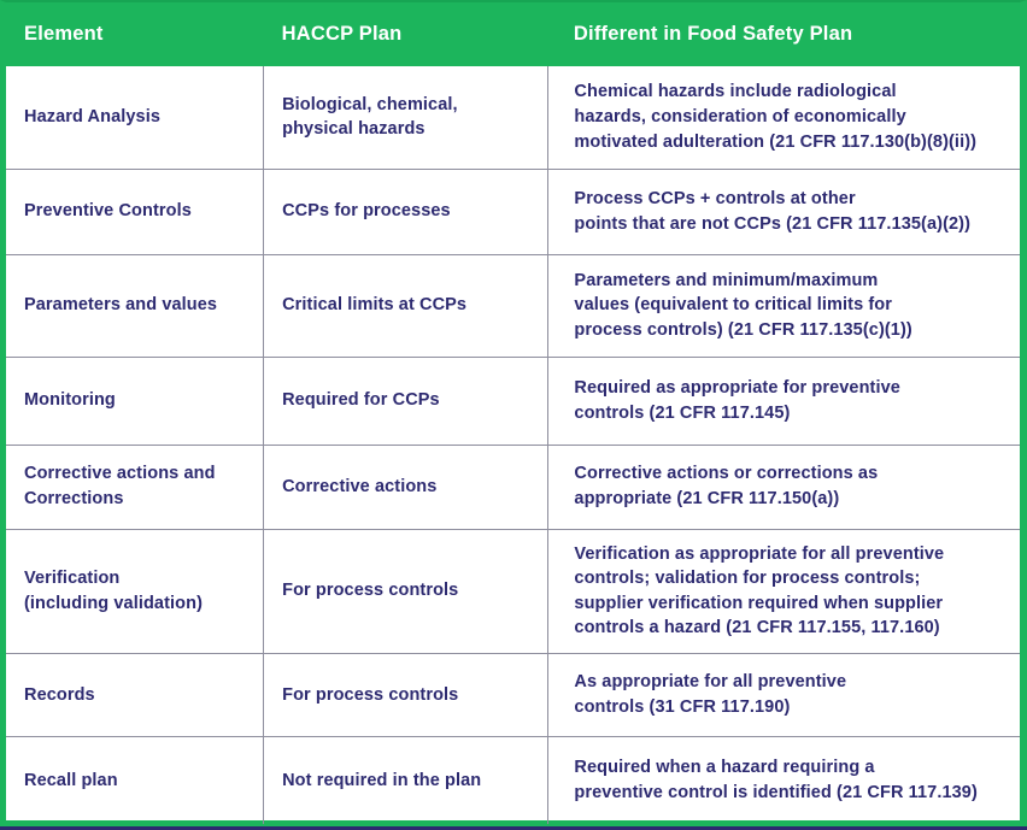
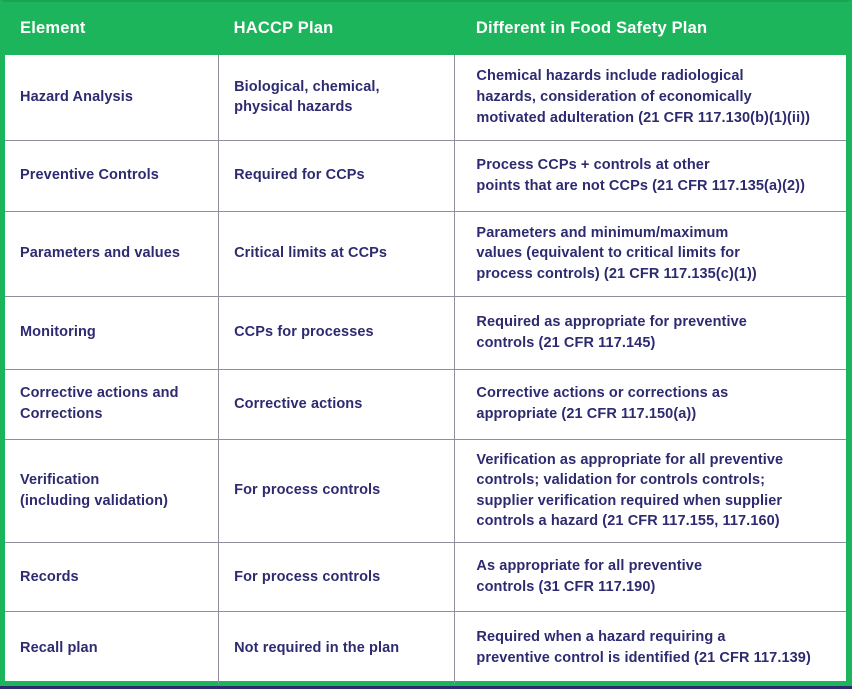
  Element	HACCP Plan	Different in Food Safety Plan
- Hazard Analysis	Biological, chemical, physical hazards	Chemical hazards include radiological hazards, consideration of economically motivated adulteration (21 CFR 117.130(b)(8)(ii))
+ Hazard Analysis	Biological, chemical, physical hazards	Chemical hazards include radiological hazards, consideration of economically motivated adulteration (21 CFR 117.130(b)(1)(ii))
- Preventive Controls	CCPs for processes	Process CCPs + controls at other points that are not CCPs (21 CFR 117.135(a)(2))
+ Preventive Controls	Required for CCPs	Process CCPs + controls at other points that are not CCPs (21 CFR 117.135(a)(2))
  Parameters and values	Critical limits at CCPs	Parameters and minimum/maximum values (equivalent to critical limits for process controls) (21 CFR 117.135(c)(1))
- Monitoring	Required for CCPs	Required as appropriate for preventive controls (21 CFR 117.145)
+ Monitoring	CCPs for processes	Required as appropriate for preventive controls (21 CFR 117.145)
  Corrective actions and Corrections	Corrective actions	Corrective actions or corrections as appropriate (21 CFR 117.150(a))
- Verification (including validation)	For process controls	Verification as appropriate for all preventive controls; validation for process controls; supplier verification required when supplier controls a hazard (21 CFR 117.155, 117.160)
+ Verification (including validation)	For process controls	Verification as appropriate for all preventive controls; validation for controls controls; supplier verification required when supplier controls a hazard (21 CFR 117.155, 117.160)
  Records	For process controls	As appropriate for all preventive controls (31 CFR 117.190)
  Recall plan	Not required in the plan	Required when a hazard requiring a preventive control is identified (21 CFR 117.139)
